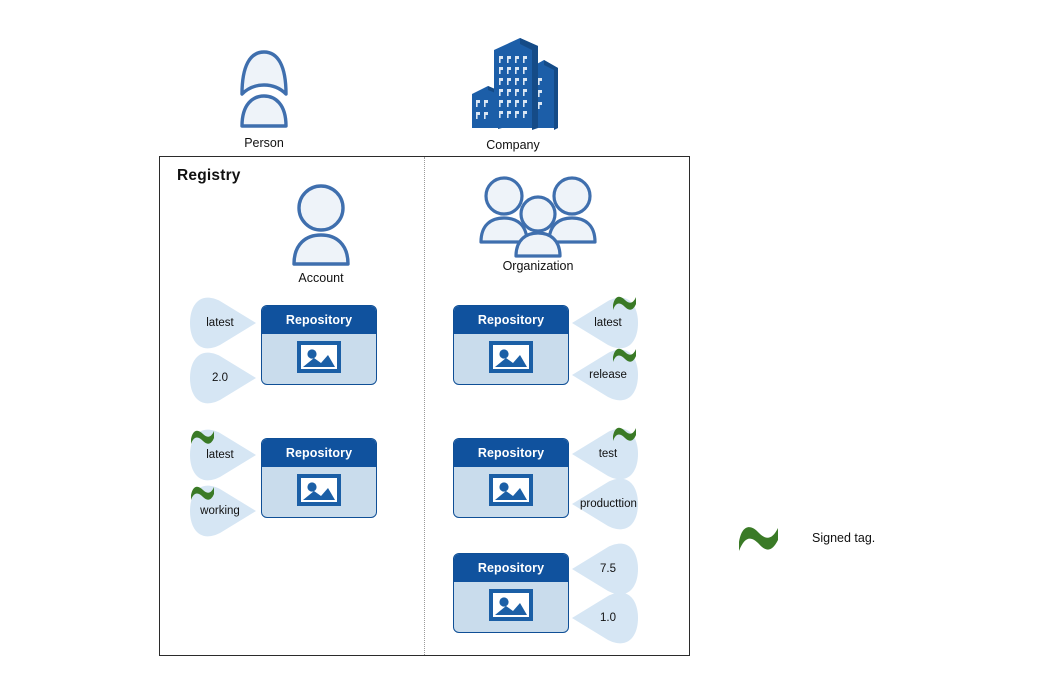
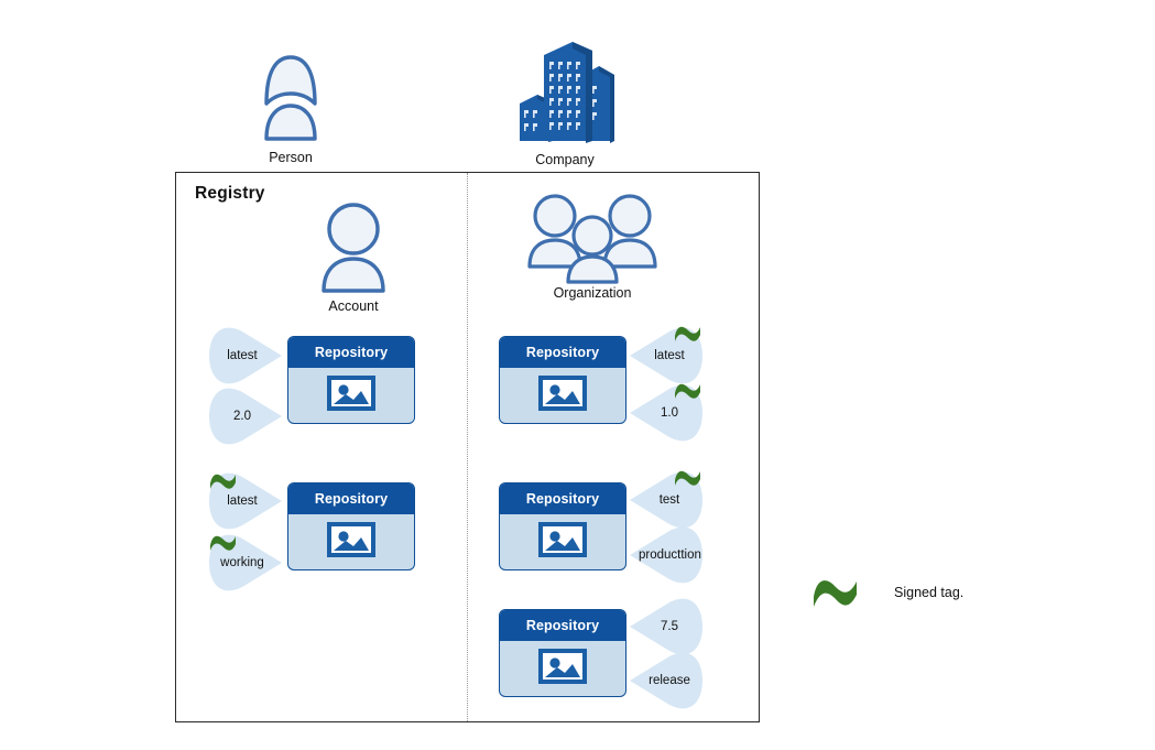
  Person
  Company
  Registry
  Account
  Organization
  Repository
  latest
  2.0
  Repository
  latest
  working
  Repository
  latest
- release
+ 1.0
  Repository
  test
  producttion
  Repository
  7.5
- 1.0
+ release
  Signed tag.
